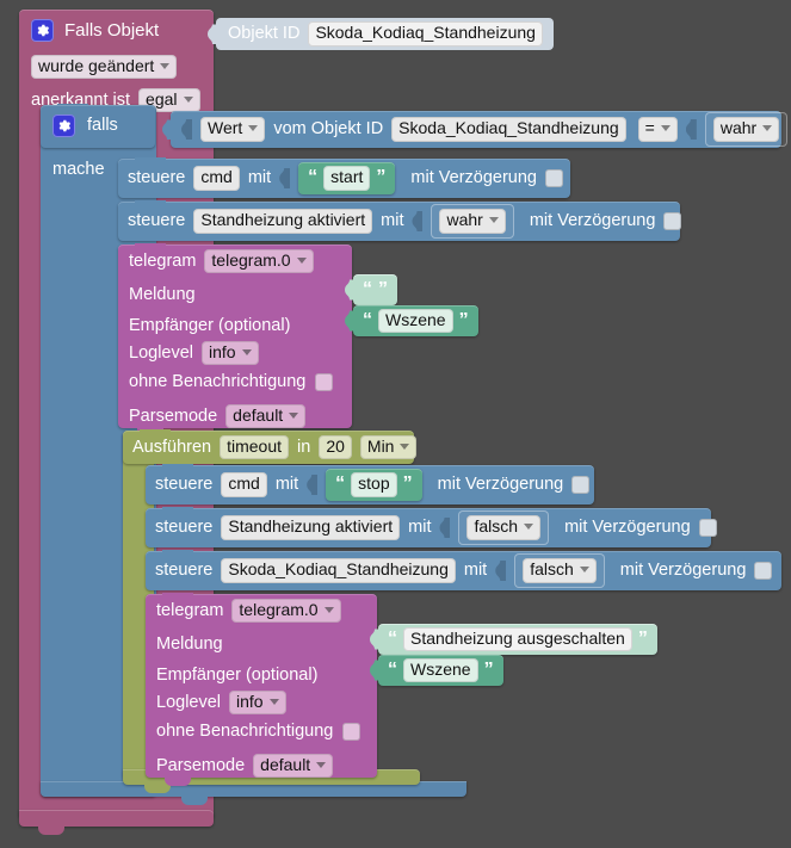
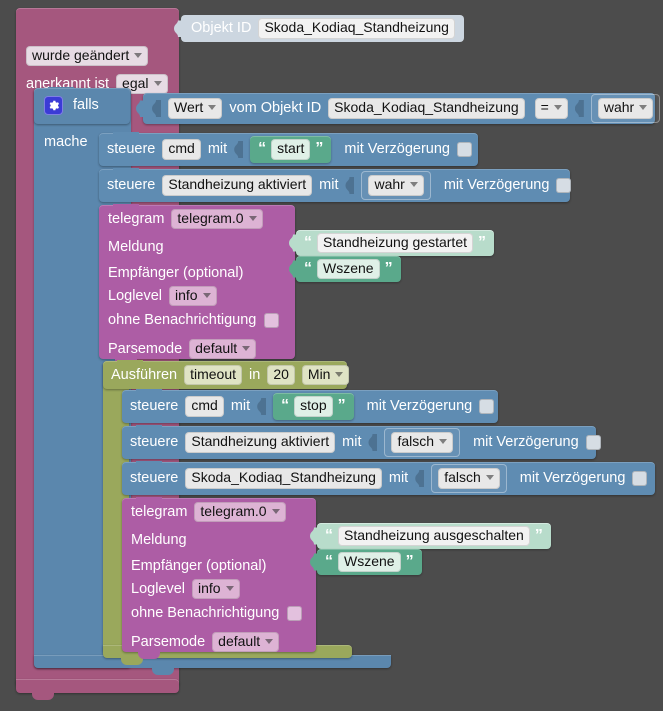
- Falls Objekt
  Objekt ID
  Skoda_Kodiaq_Standheizung
  wurde geändert
  anerkannt ist
  egal
  falls
  mache
  Wert
  vom Objekt ID
  Skoda_Kodiaq_Standheizung
  =
  wahr
  steuere
  cmd
  mit
  “
  start
  ”
  mit Verzögerung
  steuere
  Standheizung aktiviert
  mit
  wahr
  mit Verzögerung
  telegram
  telegram.0
  Meldung
  “
+ Standheizung gestartet
  ”
  Empfänger (optional)
  “
  Wszene
  ”
  Loglevel
  info
  ohne Benachrichtigung
  Parsemode
  default
  Ausführen
  timeout
  in
  20
  Min
  steuere
  cmd
  mit
  “
  stop
  ”
  mit Verzögerung
  steuere
  Standheizung aktiviert
  mit
  falsch
  mit Verzögerung
  steuere
  Skoda_Kodiaq_Standheizung
  mit
  falsch
  mit Verzögerung
  telegram
  telegram.0
  Meldung
  “
  Standheizung ausgeschalten
  ”
  Empfänger (optional)
  “
  Wszene
  ”
  Loglevel
  info
  ohne Benachrichtigung
  Parsemode
  default
